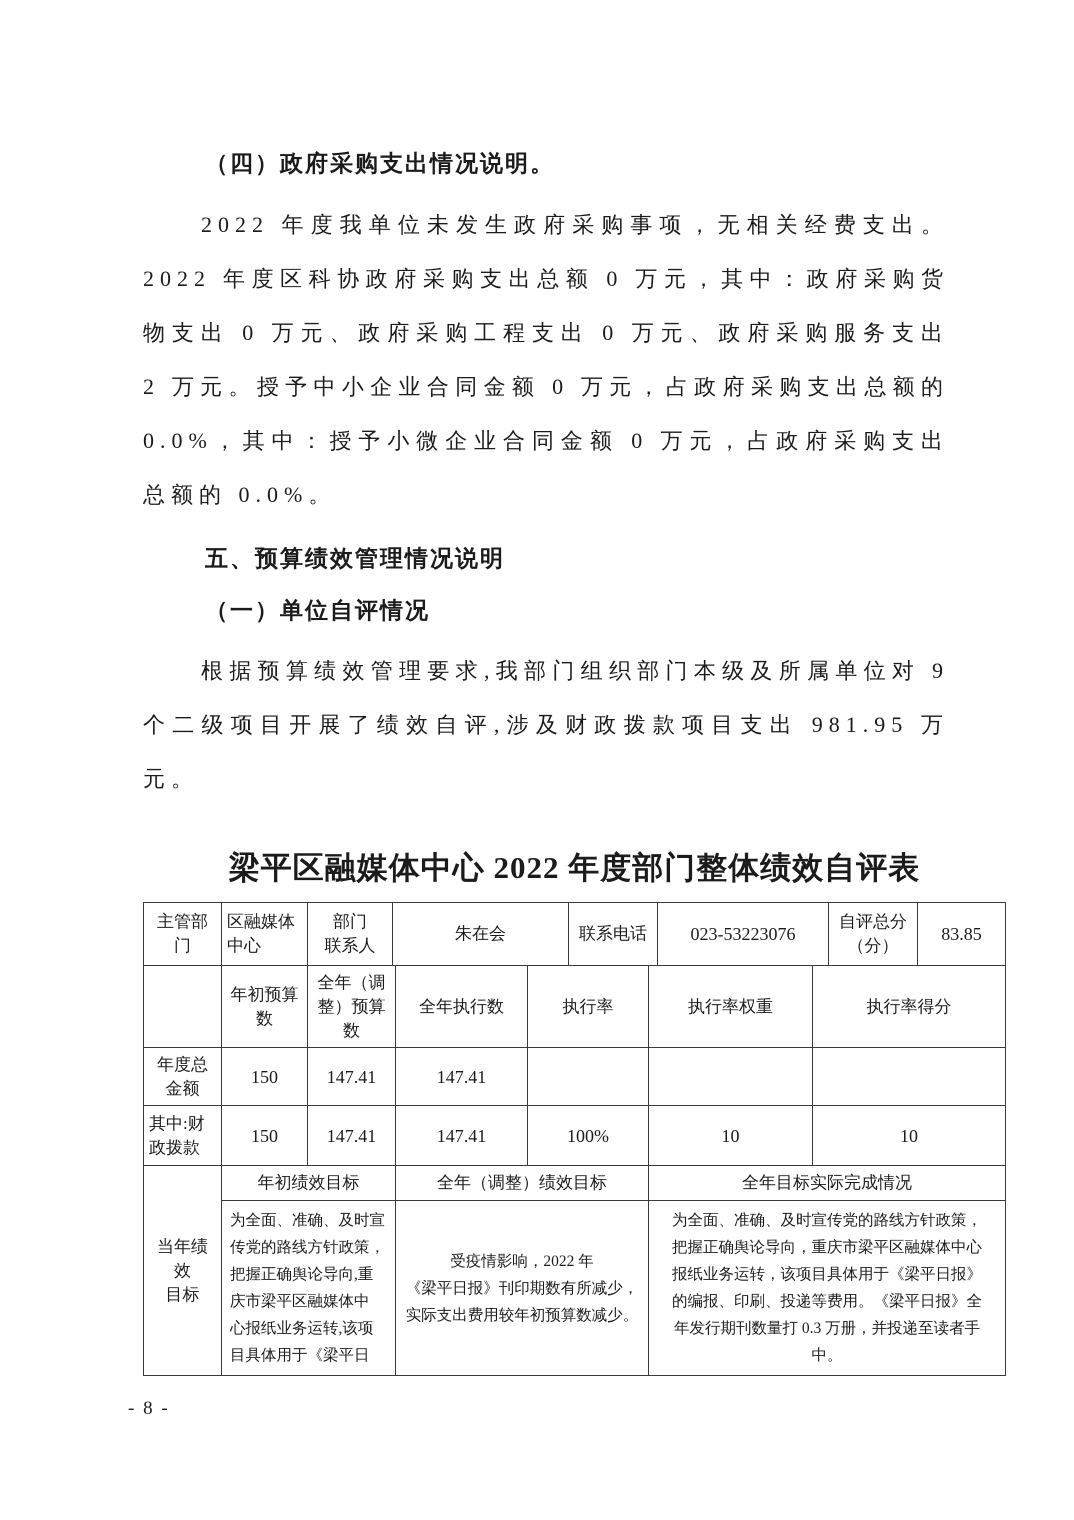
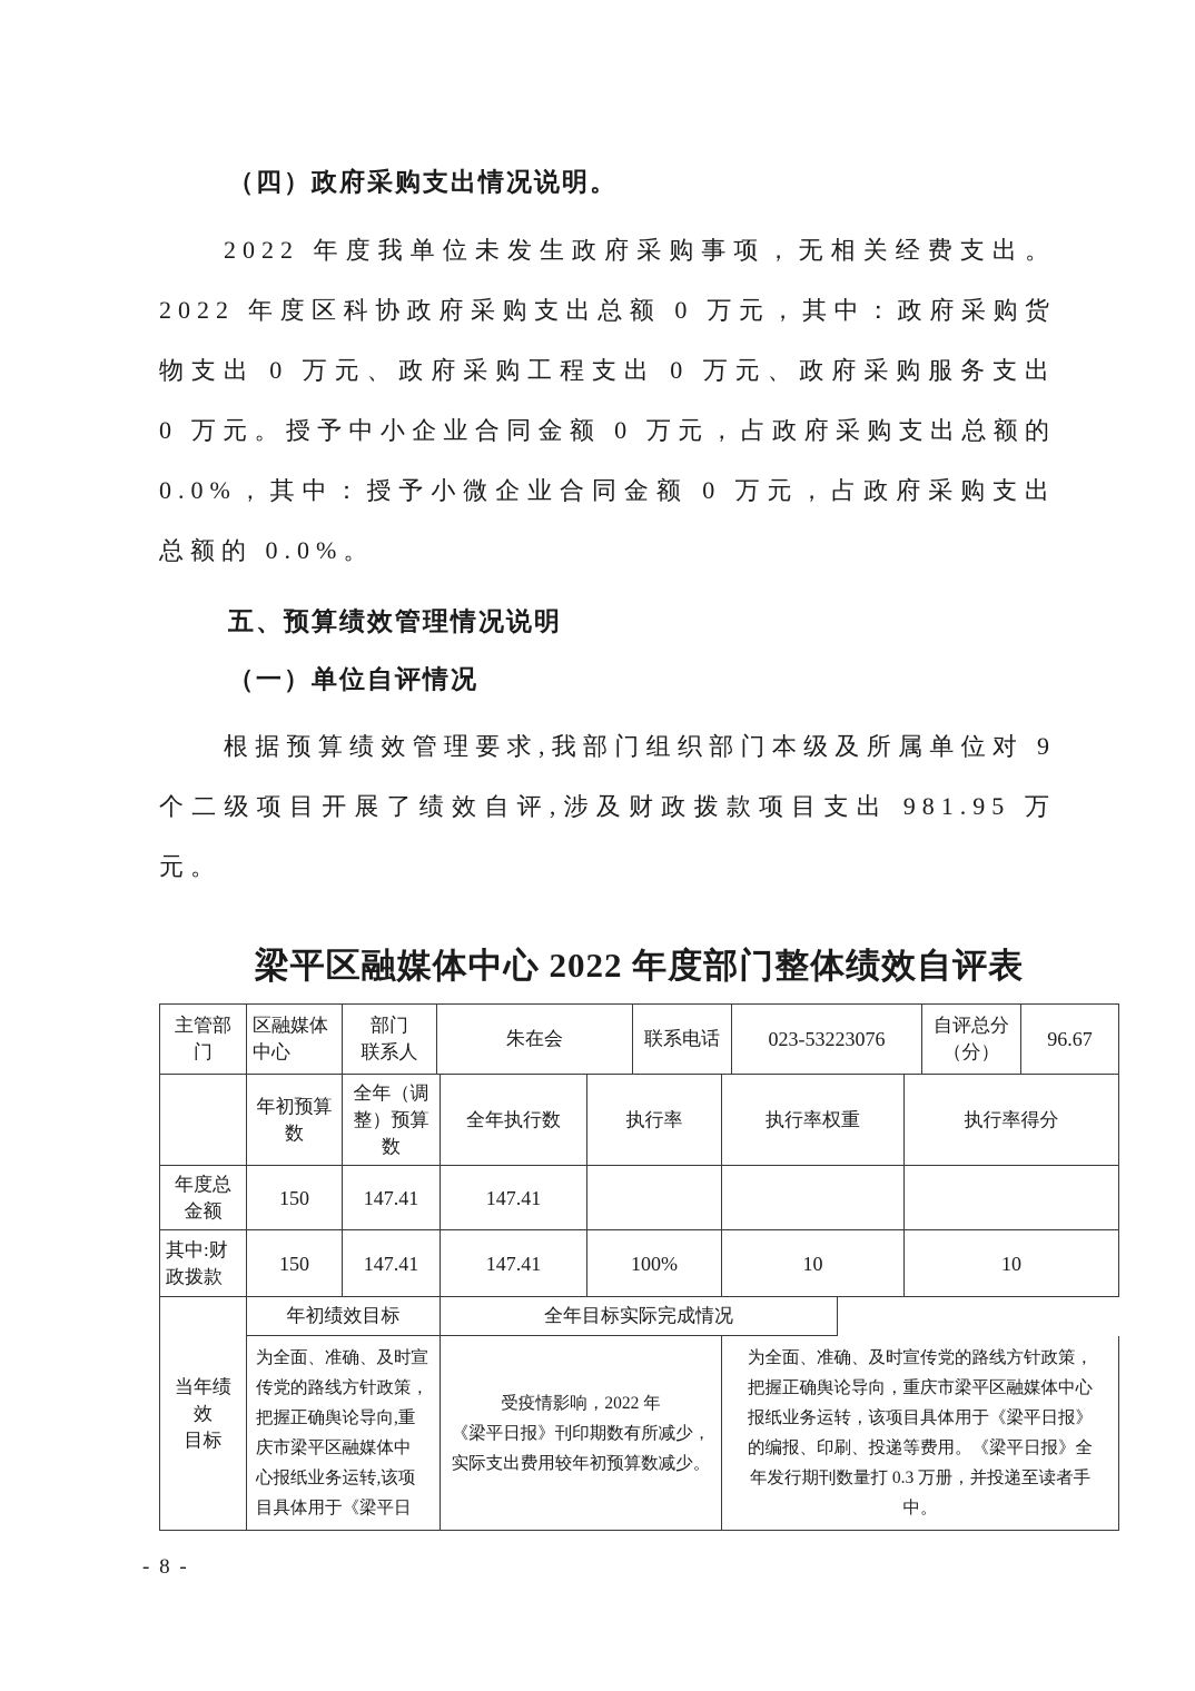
  （四）政府采购支出情况说明。
- 2022 年度我单位未发生政府采购事项，无相关经费支出。2022 年度区科协政府采购支出总额 0 万元，其中：政府采购货物支出 0 万元、政府采购工程支出 0 万元、政府采购服务支出 2 万元。授予中小企业合同金额 0 万元，占政府采购支出总额的 0.0%，其中：授予小微企业合同金额 0 万元，占政府采购支出总额的 0.0%。
+ 2022 年度我单位未发生政府采购事项，无相关经费支出。2022 年度区科协政府采购支出总额 0 万元，其中：政府采购货物支出 0 万元、政府采购工程支出 0 万元、政府采购服务支出 0 万元。授予中小企业合同金额 0 万元，占政府采购支出总额的 0.0%，其中：授予小微企业合同金额 0 万元，占政府采购支出总额的 0.0%。
  五、预算绩效管理情况说明
  （一）单位自评情况
  根据预算绩效管理要求,我部门组织部门本级及所属单位对 9 个二级项目开展了绩效自评,涉及财政拨款项目支出 981.95 万元。
  梁平区融媒体中心 2022 年度部门整体绩效自评表
  主管部
  门
  区融媒体
  中心
  部门
  联系人
  朱在会
  联系电话
  023-53223076
  自评总分
  （分）
- 83.85
+ 96.67
  年初预算
  数
  全年（调
  整）预算
  数
  全年执行数
  执行率
  执行率权重
  执行率得分
  年度总
  金额
  150
  147.41
  147.41
  其中:财
  政拨款
  150
  147.41
  147.41
  100%
  10
  10
  当年绩
  效
  目标
  年初绩效目标
- 全年（调整）绩效目标
  全年目标实际完成情况
  为全面、准确、及时宣
  传党的路线方针政策，
  把握正确舆论导向,重
  庆市梁平区融媒体中
  心报纸业务运转,该项
  目具体用于《梁平日
  受疫情影响，2022 年
  《梁平日报》刊印期数有所减少，
  实际支出费用较年初预算数减少。
  为全面、准确、及时宣传党的路线方针政策，
  把握正确舆论导向，重庆市梁平区融媒体中心
  报纸业务运转，该项目具体用于《梁平日报》
  的编报、印刷、投递等费用。《梁平日报》全
  年发行期刊数量打 0.3 万册，并投递至读者手
  中。
  - 8 -
